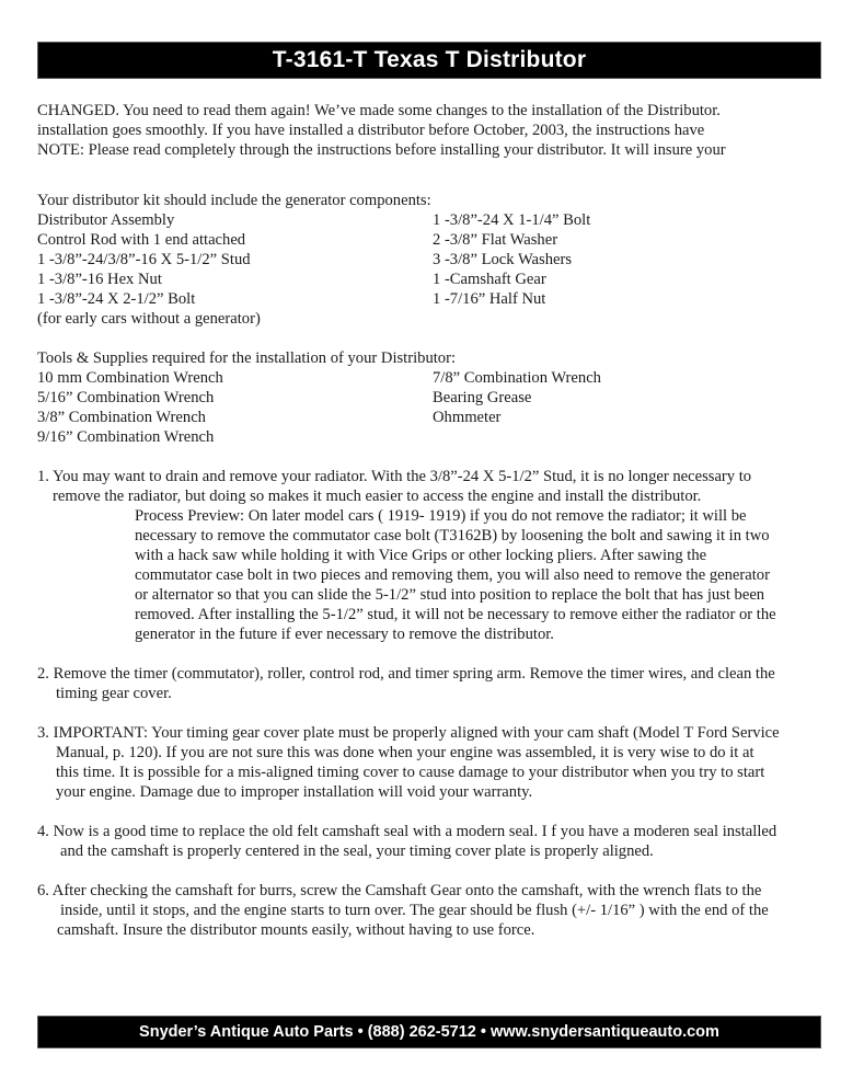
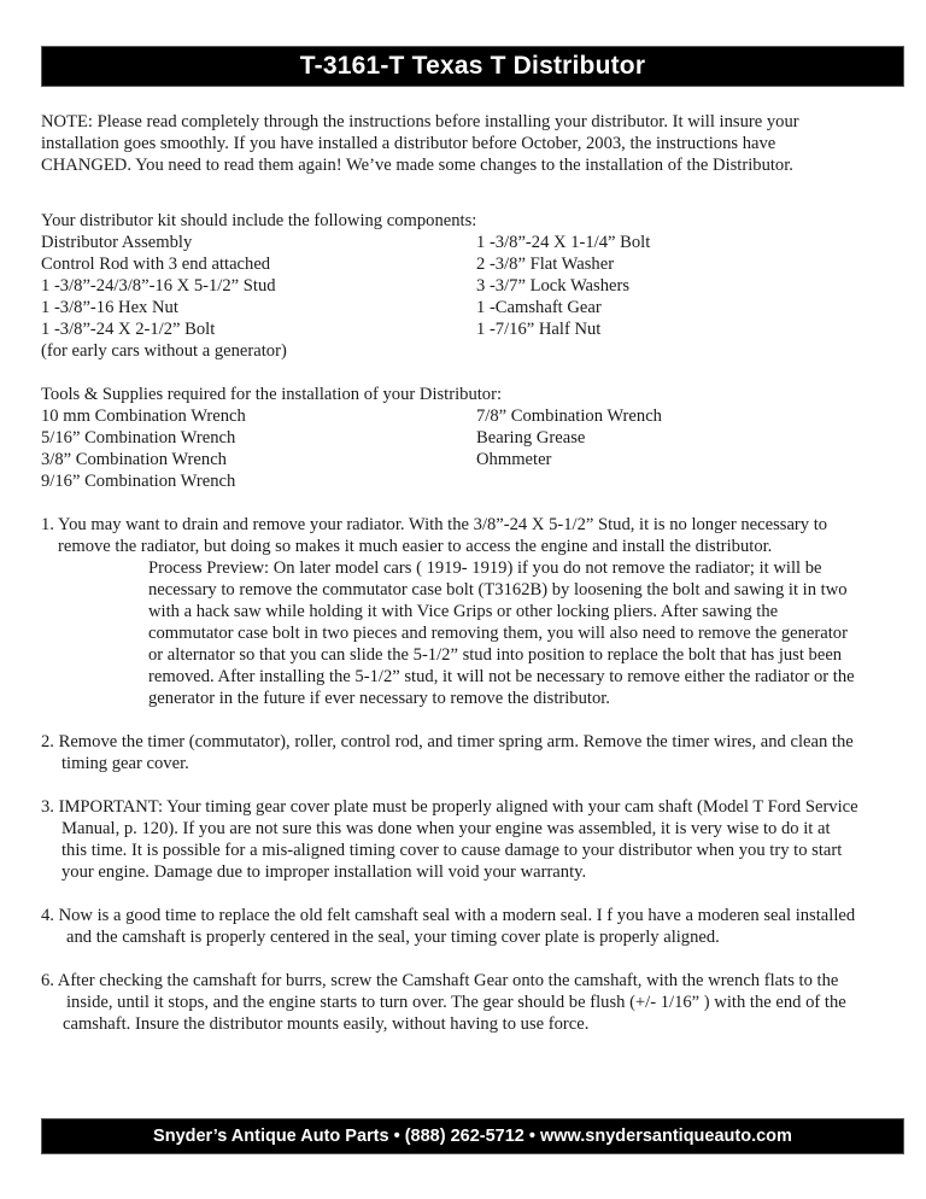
  T-3161-T Texas T Distributor
- CHANGED. You need to read them again! We’ve made some changes to the installation of the Distributor.
+ NOTE: Please read completely through the instructions before installing your distributor. It will insure your
  installation goes smoothly. If you have installed a distributor before October, 2003, the instructions have
- NOTE: Please read completely through the instructions before installing your distributor. It will insure your
+ CHANGED. You need to read them again! We’ve made some changes to the installation of the Distributor.
- Your distributor kit should include the generator components:
+ Your distributor kit should include the following components:
  Distributor Assembly
- Control Rod with 1 end attached
+ Control Rod with 3 end attached
  1 -3/8”-24/3/8”-16 X 5-1/2” Stud
  1 -3/8”-16 Hex Nut
  1 -3/8”-24 X 2-1/2” Bolt
  (for early cars without a generator)
  1 -3/8”-24 X 1-1/4” Bolt
  2 -3/8” Flat Washer
- 3 -3/8” Lock Washers
+ 3 -3/7” Lock Washers
  1 -Camshaft Gear
  1 -7/16” Half Nut
  Tools & Supplies required for the installation of your Distributor:
  10 mm Combination Wrench
  5/16” Combination Wrench
  3/8” Combination Wrench
  9/16” Combination Wrench
  7/8” Combination Wrench
  Bearing Grease
  Ohmmeter
  1. You may want to drain and remove your radiator. With the 3/8”-24 X 5-1/2” Stud, it is no longer necessary to
  remove the radiator, but doing so makes it much easier to access the engine and install the distributor.
  Process Preview: On later model cars ( 1919- 1919) if you do not remove the radiator; it will be
  necessary to remove the commutator case bolt (T3162B) by loosening the bolt and sawing it in two
  with a hack saw while holding it with Vice Grips or other locking pliers. After sawing the
  commutator case bolt in two pieces and removing them, you will also need to remove the generator
  or alternator so that you can slide the 5-1/2” stud into position to replace the bolt that has just been
  removed. After installing the 5-1/2” stud, it will not be necessary to remove either the radiator or the
  generator in the future if ever necessary to remove the distributor.
  2. Remove the timer (commutator), roller, control rod, and timer spring arm. Remove the timer wires, and clean the
  timing gear cover.
  3. IMPORTANT: Your timing gear cover plate must be properly aligned with your cam shaft (Model T Ford Service
  Manual, p. 120). If you are not sure this was done when your engine was assembled, it is very wise to do it at
  this time. It is possible for a mis-aligned timing cover to cause damage to your distributor when you try to start
  your engine. Damage due to improper installation will void your warranty.
  4. Now is a good time to replace the old felt camshaft seal with a modern seal. I f you have a moderen seal installed
  and the camshaft is properly centered in the seal, your timing cover plate is properly aligned.
  6. After checking the camshaft for burrs, screw the Camshaft Gear onto the camshaft, with the wrench flats to the
  inside, until it stops, and the engine starts to turn over. The gear should be flush (+/- 1/16” ) with the end of the
  camshaft. Insure the distributor mounts easily, without having to use force.
  Snyder’s Antique Auto Parts • (888) 262-5712 • www.snydersantiqueauto.com
